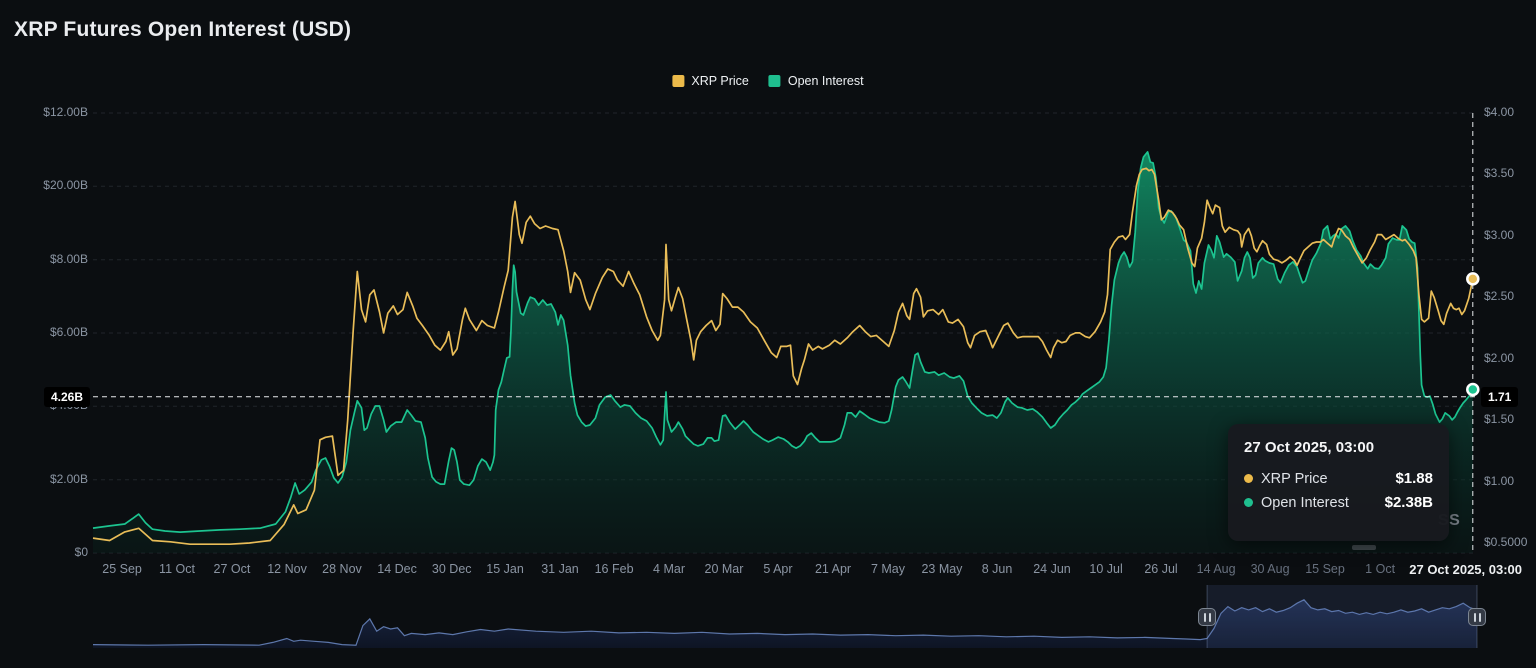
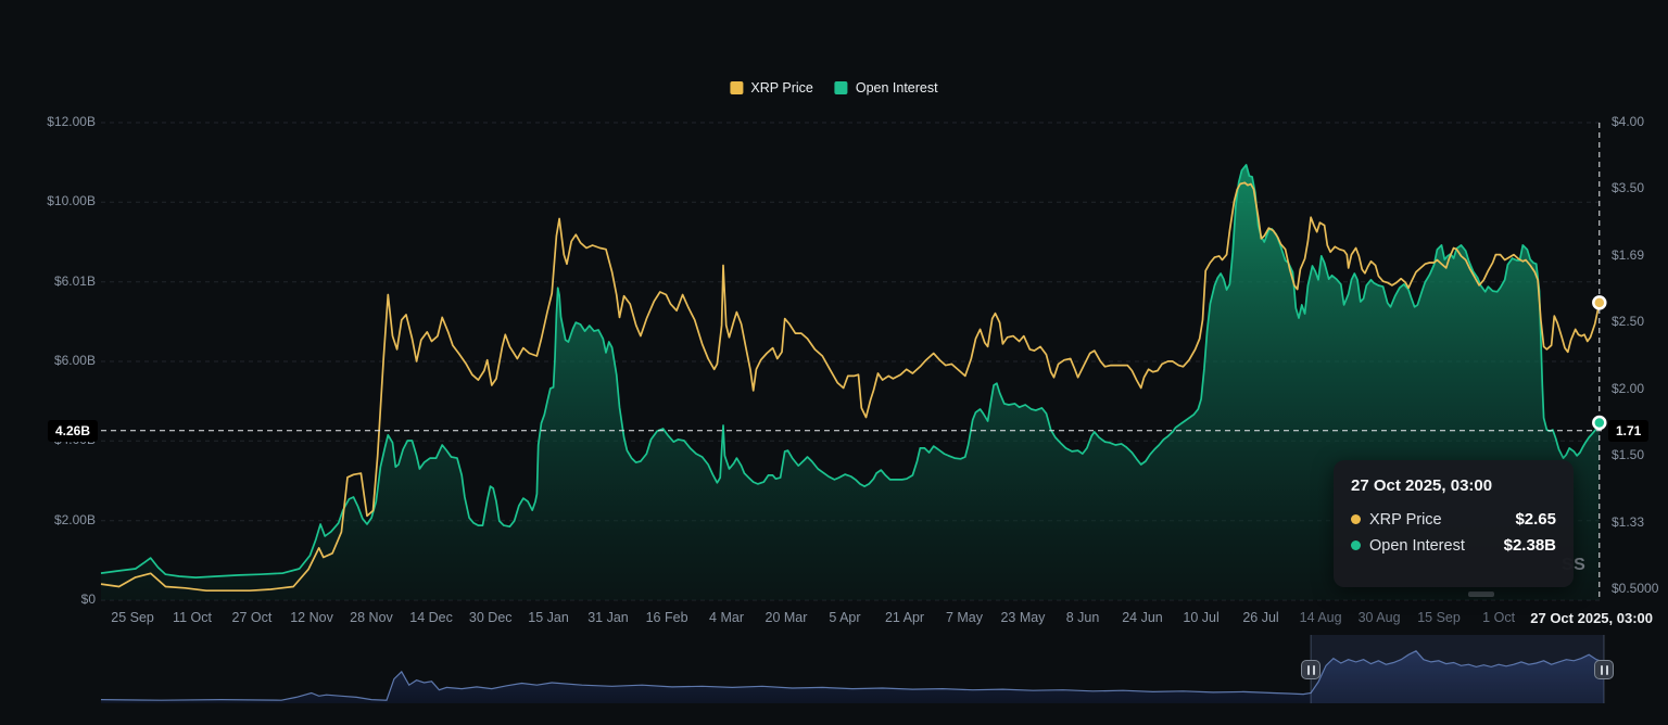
- XRP Futures Open Interest (USD)
  XRP Price
  Open Interest
  $12.00B
- $20.00B
+ $10.00B
- $8.00B
+ $6.01B
  $6.00B
  $2.00B
  $0
  $4.00
  $3.50
- $3.00
+ $1.69
  $2.50
  $2.00
  $1.50
- $1.00
+ $1.33
  $0.5000
  25 Sep
  11 Oct
  27 Oct
  12 Nov
  28 Nov
  14 Dec
  30 Dec
  15 Jan
  31 Jan
  16 Feb
  4 Mar
  20 Mar
  5 Apr
  21 Apr
  7 May
  23 May
  8 Jun
  24 Jun
  10 Jul
  26 Jul
  14 Aug
  30 Aug
  15 Sep
  1 Oct
  4.26B
  1.71
  27 Oct 2025, 03:00
  27 Oct 2025, 03:00
  XRP Price
- $1.88
+ $2.65
  Open Interest
  $2.38B
